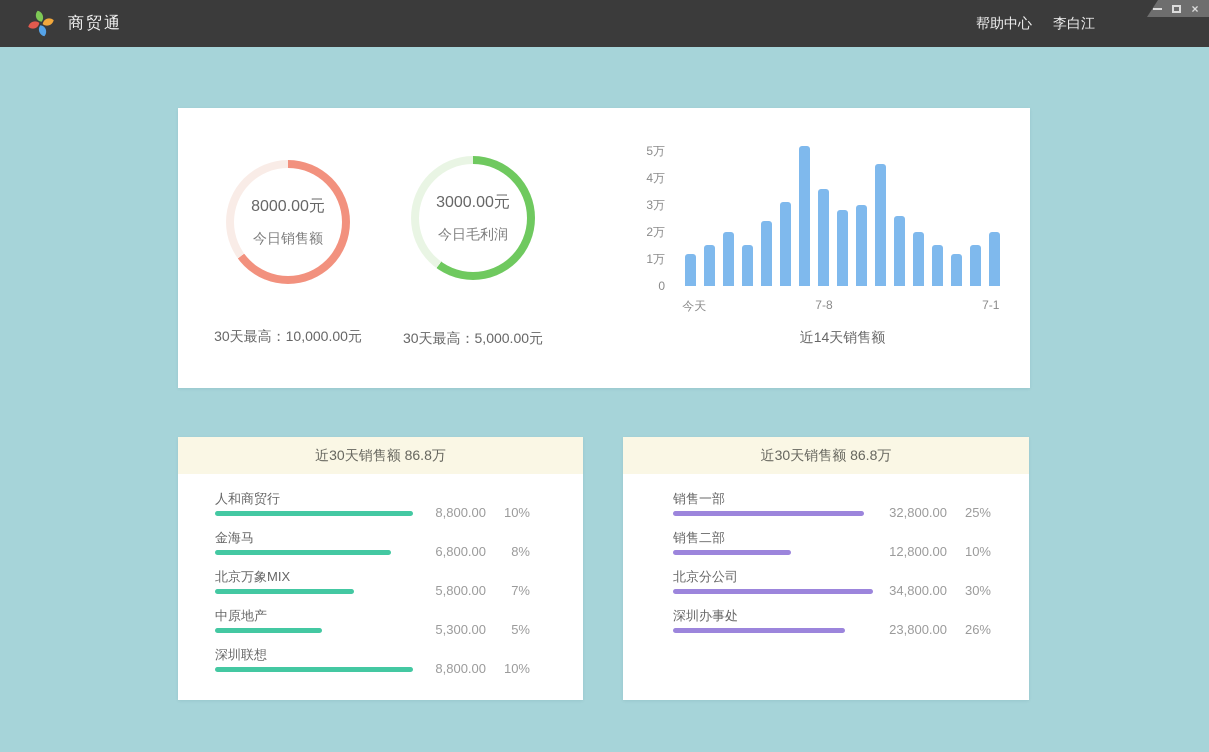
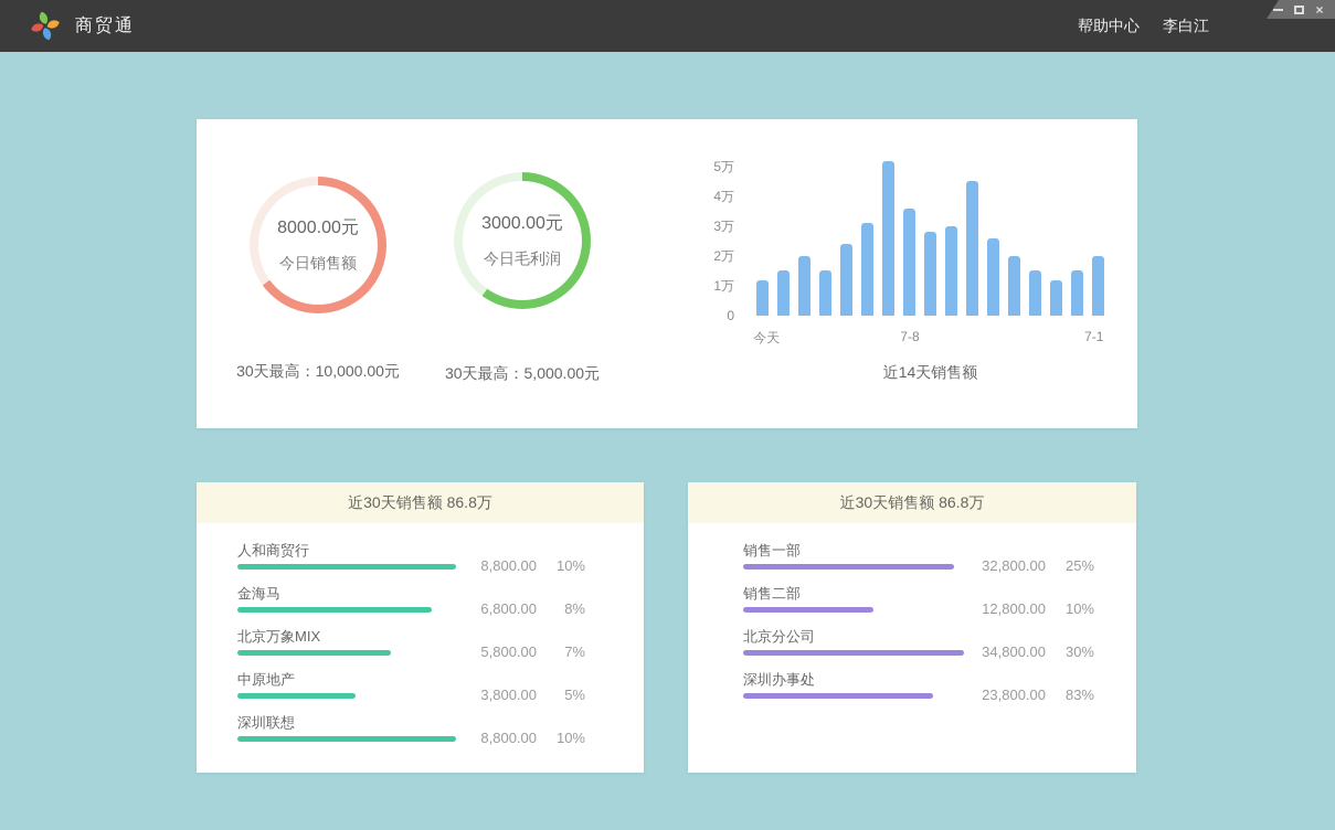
  商贸通
  帮助中心
  李白江
  ×
  8000.00元
  今日销售额
  30天最高：10,000.00元
  3000.00元
  今日毛利润
  30天最高：5,000.00元
  0
  1万
  2万
  3万
  4万
  5万
  今天
  7-8
  7-1
  近14天销售额
  近30天销售额 86.8万
  人和商贸行
  8,800.00
  10%
  金海马
  6,800.00
  8%
  北京万象MIX
  5,800.00
  7%
  中原地产
- 5,300.00
+ 3,800.00
  5%
  深圳联想
  8,800.00
  10%
  近30天销售额 86.8万
  销售一部
  32,800.00
  25%
  销售二部
  12,800.00
  10%
  北京分公司
  34,800.00
  30%
  深圳办事处
  23,800.00
- 26%
+ 83%
